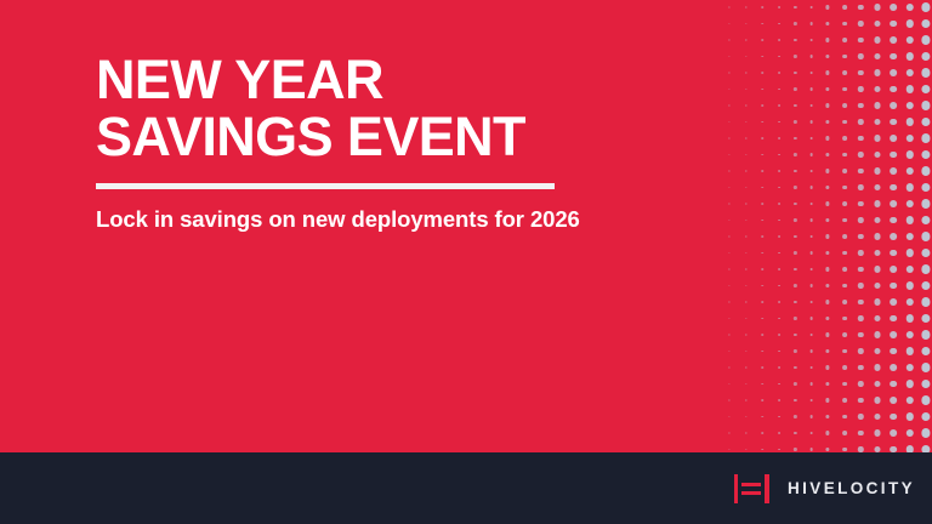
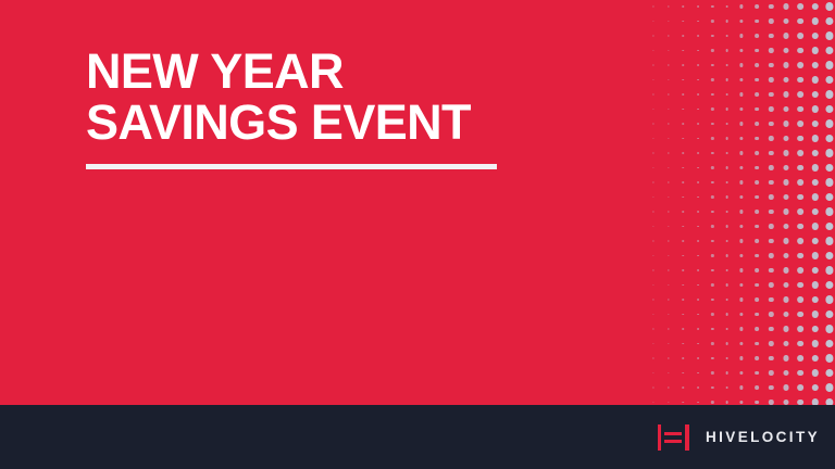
  NEW YEAR
  SAVINGS EVENT
- Lock in savings on new deployments for 2026
  HIVELOCITY
